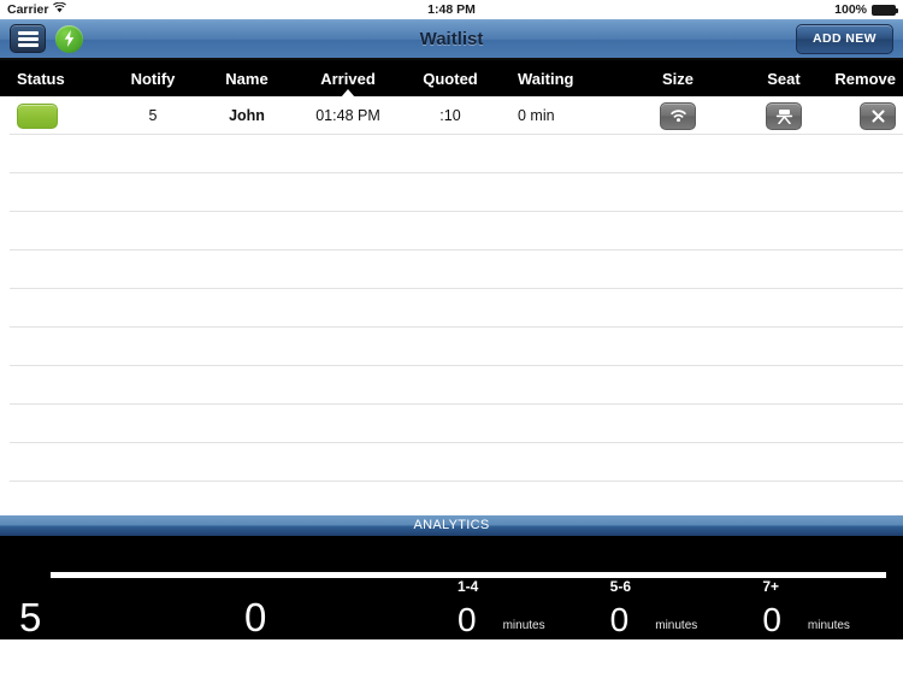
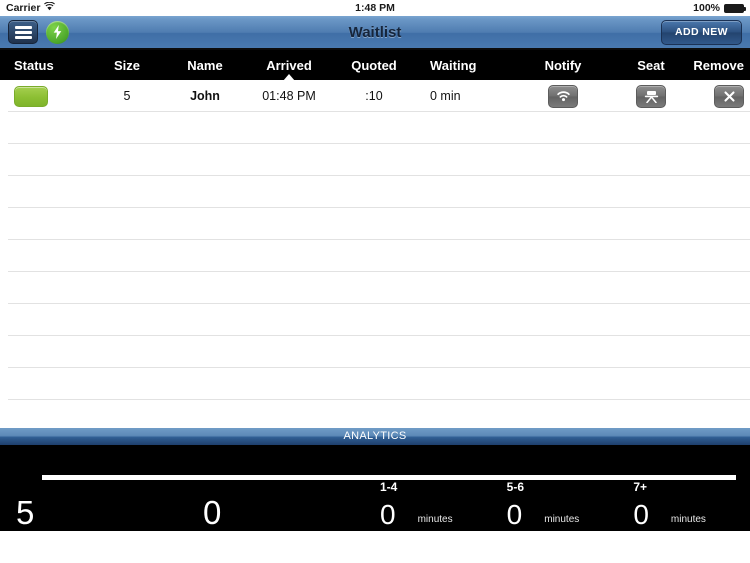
  Carrier
  1:48 PM
  100%
  Waitlist
  ADD NEW
  Status
- Notify
+ Size
  Name
  Arrived
  Quoted
  Waiting
- Size
+ Notify
  Seat
  Remove
  5
  John
  01:48 PM
  :10
  0 min
  ANALYTICS
  5
  0
  1-4
  0
  minutes
  5-6
  0
  minutes
  7+
  0
  minutes
